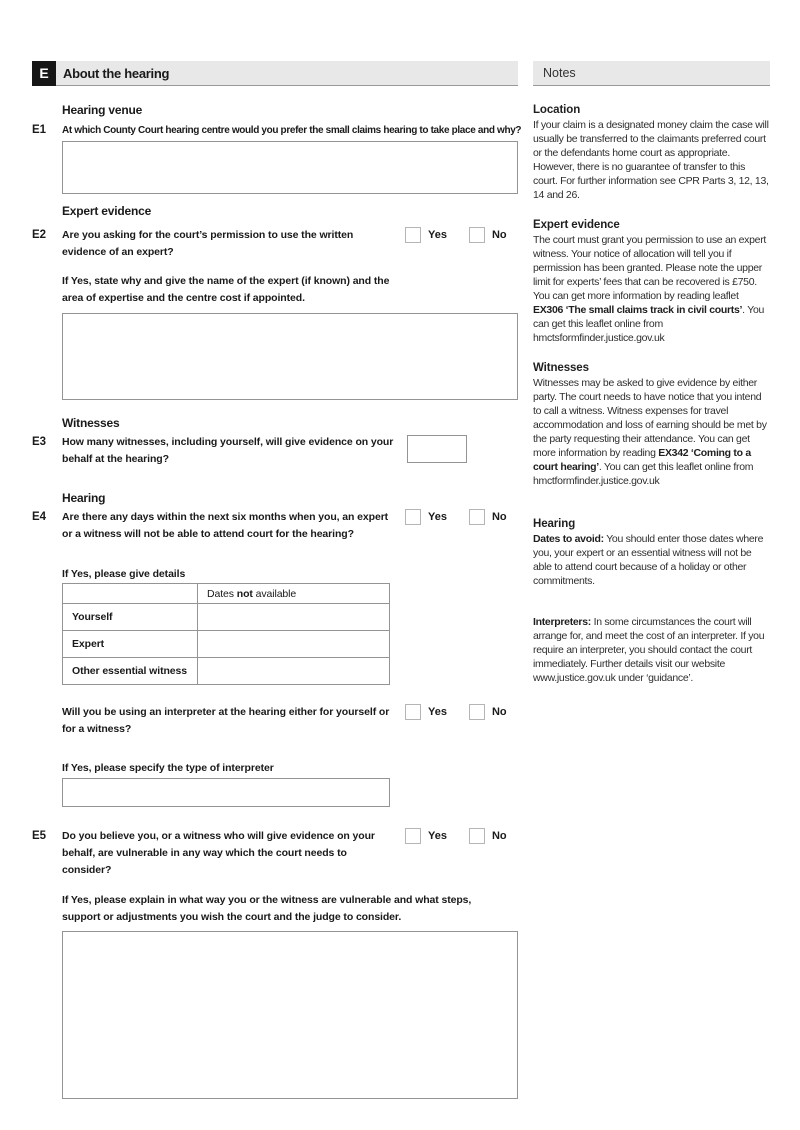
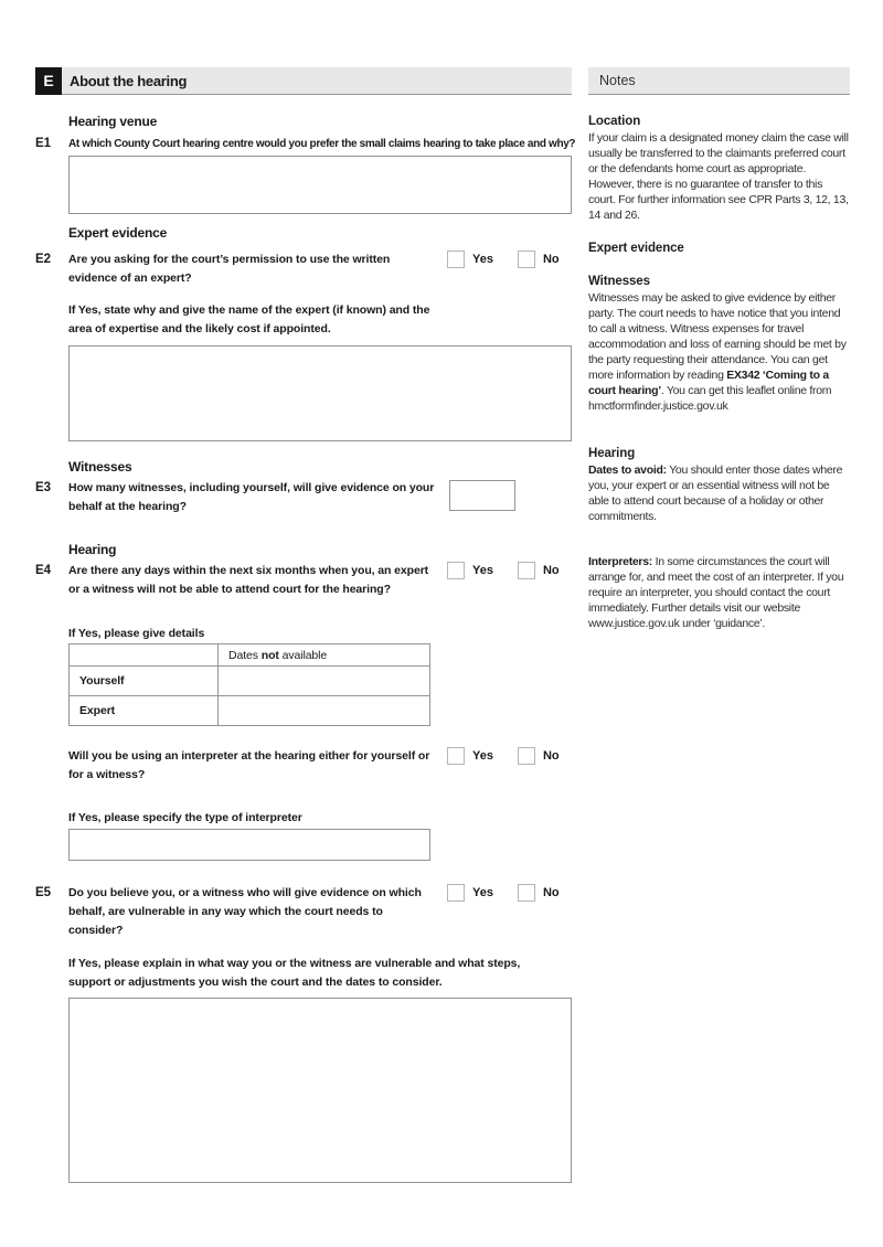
  E
  About the hearing
  Hearing venue
  E1
  At which County Court hearing centre would you prefer the small claims hearing to take place and why?
  Expert evidence
  E2
  Are you asking for the court’s permission to use the written evidence of an expert?
  Yes
  No
- If Yes, state why and give the name of the expert (if known) and the area of expertise and the centre cost if appointed.
+ If Yes, state why and give the name of the expert (if known) and the area of expertise and the likely cost if appointed.
  Witnesses
  E3
  How many witnesses, including yourself, will give evidence on your behalf at the hearing?
  Hearing
  E4
  Are there any days within the next six months when you, an expert or a witness will not be able to attend court for the hearing?
  Yes
  No
  If Yes, please give details
  	Dates not available
  Yourself
  Expert
- Other essential witness
  Will you be using an interpreter at the hearing either for yourself or for a witness?
  Yes
  No
  If Yes, please specify the type of interpreter
  E5
- Do you believe you, or a witness who will give evidence on your behalf, are vulnerable in any way which the court needs to consider?
+ Do you believe you, or a witness who will give evidence on which behalf, are vulnerable in any way which the court needs to consider?
  Yes
  No
- If Yes, please explain in what way you or the witness are vulnerable and what steps, support or adjustments you wish the court and the judge to consider.
+ If Yes, please explain in what way you or the witness are vulnerable and what steps, support or adjustments you wish the court and the dates to consider.
  Notes
  Location
  If your claim is a designated money claim the case will usually be transferred to the claimants preferred court or the defendants home court as appropriate. However, there is no guarantee of transfer to this court. For further information see CPR Parts 3, 12, 13, 14 and 26.
  Expert evidence
- The court must grant you permission to use an expert witness. Your notice of allocation will tell you if permission has been granted. Please note the upper limit for experts’ fees that can be recovered is £750. You can get more information by reading leaflet EX306 ‘The small claims track in civil courts’. You can get this leaflet online from hmctsformfinder.justice.gov.uk
  Witnesses
  Witnesses may be asked to give evidence by either party. The court needs to have notice that you intend to call a witness. Witness expenses for travel accommodation and loss of earning should be met by the party requesting their attendance. You can get more information by reading EX342 ‘Coming to a court hearing’. You can get this leaflet online from hmctformfinder.justice.gov.uk
  Hearing
  Dates to avoid: You should enter those dates where you, your expert or an essential witness will not be able to attend court because of a holiday or other commitments.
  Interpreters: In some circumstances the court will arrange for, and meet the cost of an interpreter. If you require an interpreter, you should contact the court immediately. Further details visit our website www.justice.gov.uk under ‘guidance’.
